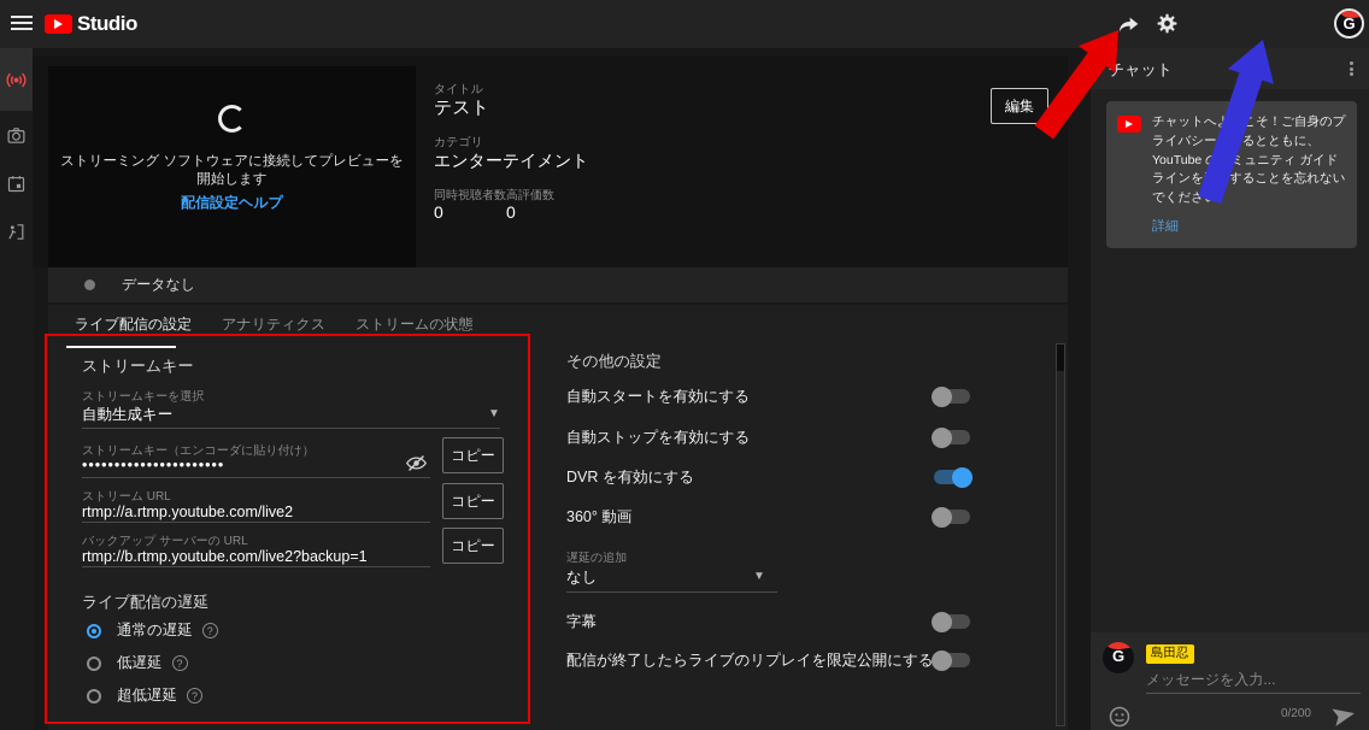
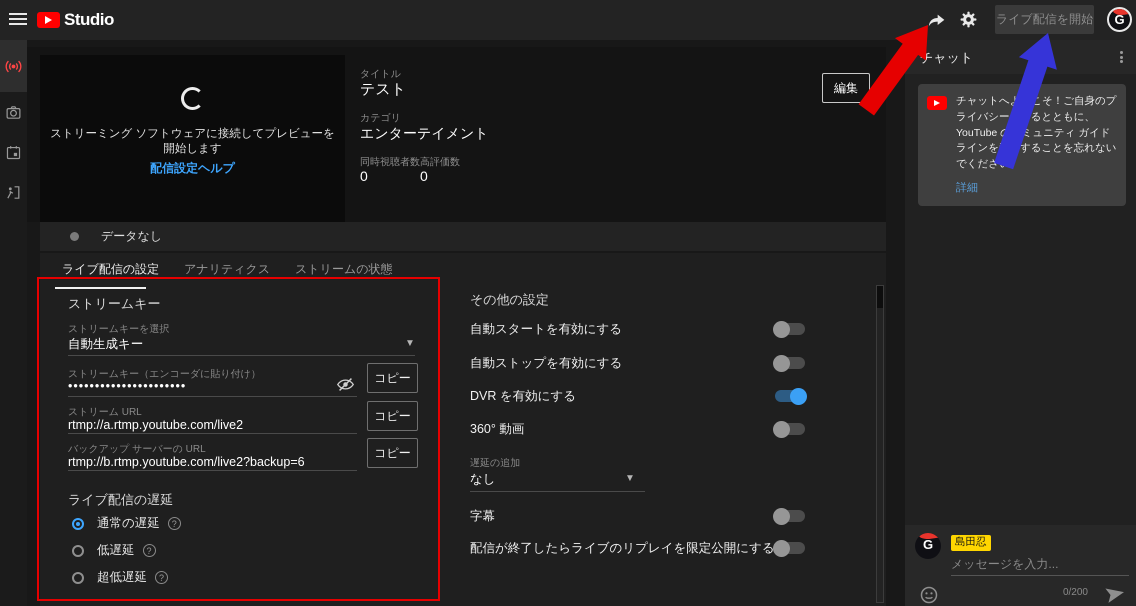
  Studio
+ ライブ配信を開始
  G
  ストリーミング ソフトウェアに接続してプレビューを開始します
  配信設定ヘルプ
  タイトル
  テスト
  編集
  カテゴリ
  エンターテイメント
  同時視聴者数
  0
  高評価数
  0
  データなし
  ライブ配信の設定
  アナリティクス
  ストリームの状態
  ストリームキー
  ストリームキーを選択
  自動生成キー
  ▼
  ストリームキー（エンコーダに貼り付け）
  ••••••••••••••••••••••
  コピー
  ストリーム URL
  rtmp://a.rtmp.youtube.com/live2
  コピー
  バックアップ サーバーの URL
- rtmp://b.rtmp.youtube.com/live2?backup=1
+ rtmp://b.rtmp.youtube.com/live2?backup=6
  コピー
  ライブ配信の遅延
  通常の遅延
  ?
  低遅延
  ?
  超低遅延
  ?
  その他の設定
  自動スタートを有効にする
  自動ストップを有効にする
  DVR を有効にする
  360° 動画
  遅延の追加
  なし
  ▼
  字幕
  配信が終了したらライブのリプレイを限定公開にする
  チャット
  チャットへこそ！ご自身のプライバシーるとともに、YouTubeミュニティ ガイドラインをすることを忘れないでくださ。
  詳細
  G
  島田忍
  メッセージを入力...
  0/200
